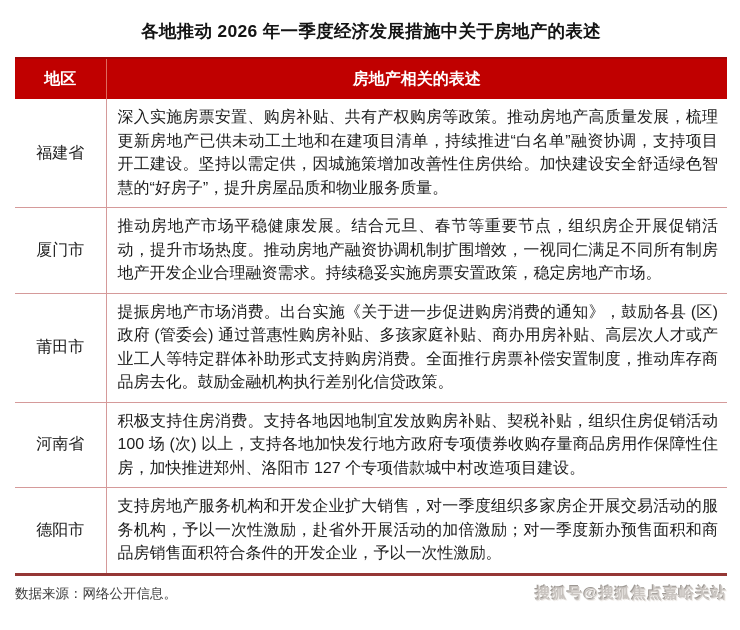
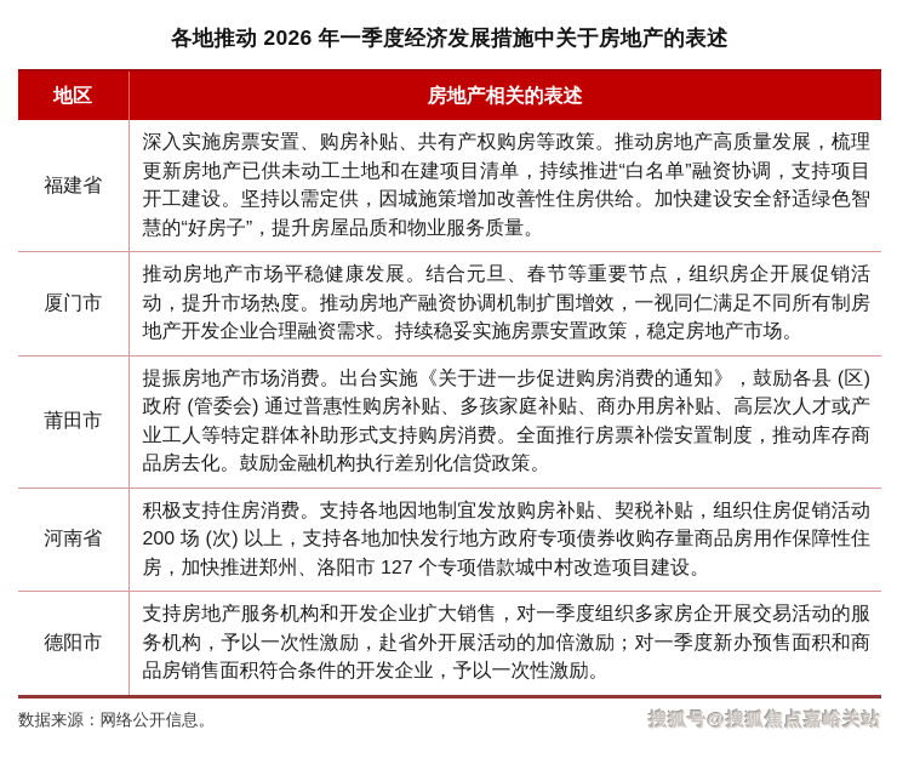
  各地推动 2026 年一季度经济发展措施中关于房地产的表述
  地区	房地产相关的表述
  福建省	深入实施房票安置、购房补贴、共有产权购房等政策。推动房地产高质量发展，梳理更新房地产已供未动工土地和在建项目清单，持续推进“白名单”融资协调，支持项目开工建设。坚持以需定供，因城施策增加改善性住房供给。加快建设安全舒适绿色智慧的“好房子”，提升房屋品质和物业服务质量。
  厦门市	推动房地产市场平稳健康发展。结合元旦、春节等重要节点，组织房企开展促销活动，提升市场热度。推动房地产融资协调机制扩围增效，一视同仁满足不同所有制房地产开发企业合理融资需求。持续稳妥实施房票安置政策，稳定房地产市场。
  莆田市	提振房地产市场消费。出台实施《关于进一步促进购房消费的通知》，鼓励各县 (区) 政府 (管委会) 通过普惠性购房补贴、多孩家庭补贴、商办用房补贴、高层次人才或产业工人等特定群体补助形式支持购房消费。全面推行房票补偿安置制度，推动库存商品房去化。鼓励金融机构执行差别化信贷政策。
- 河南省	积极支持住房消费。支持各地因地制宜发放购房补贴、契税补贴，组织住房促销活动 100 场 (次) 以上，支持各地加快发行地方政府专项债券收购存量商品房用作保障性住房，加快推进郑州、洛阳市 127 个专项借款城中村改造项目建设。
+ 河南省	积极支持住房消费。支持各地因地制宜发放购房补贴、契税补贴，组织住房促销活动 200 场 (次) 以上，支持各地加快发行地方政府专项债券收购存量商品房用作保障性住房，加快推进郑州、洛阳市 127 个专项借款城中村改造项目建设。
  德阳市	支持房地产服务机构和开发企业扩大销售，对一季度组织多家房企开展交易活动的服务机构，予以一次性激励，赴省外开展活动的加倍激励；对一季度新办预售面积和商品房销售面积符合条件的开发企业，予以一次性激励。
  数据来源：网络公开信息。
  搜狐号@搜狐焦点嘉峪关站
